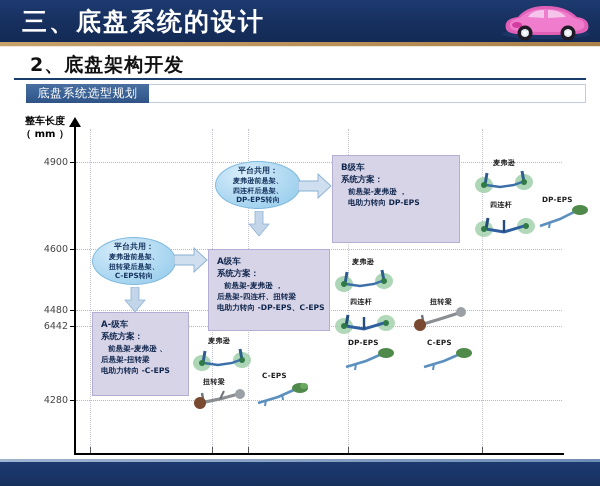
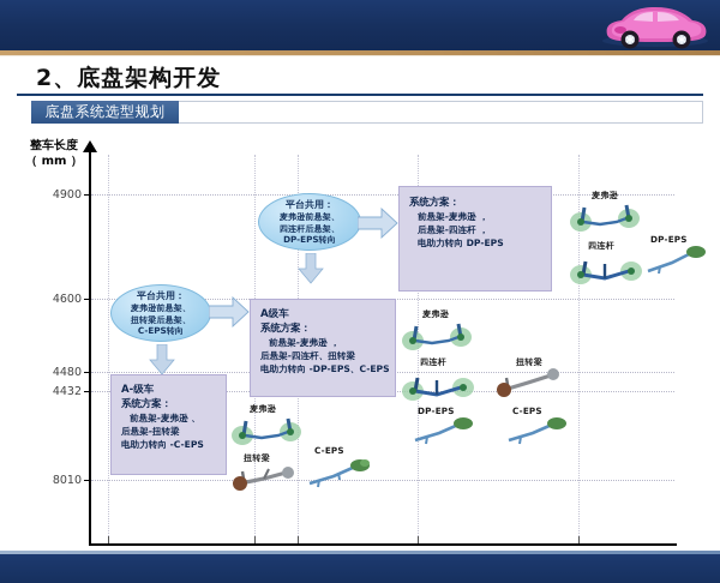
- 三、底盘系统的设计
  2、底盘架构开发
  底盘系统选型规划
  整车长度
  （ mm ）
  4900
  4600
  4480
- 6442
+ 4432
- 4280
+ 8010
  平台共用：
  麦弗逊前悬架、
  扭转梁后悬架、
  C-EPS转向
  平台共用：
  麦弗逊前悬架、
  四连杆后悬架、
  DP-EPS转向
  A-级车
  系统方案：
  前悬架-麦弗逊 、
  后悬架-扭转梁
  电助力转向 -C-EPS
  A级车
  系统方案：
  前悬架-麦弗逊 ，
  后悬架-四连杆、扭转梁
  电助力转向 -DP-EPS、C-EPS
- B级车
  系统方案：
  前悬架-麦弗逊 ，
+ 后悬架-四连杆 ，
  电助力转向 DP-EPS
  麦弗逊
  扭转梁
  C-EPS
  麦弗逊
  四连杆
  扭转梁
  DP-EPS
  C-EPS
  麦弗逊
  四连杆
  DP-EPS
